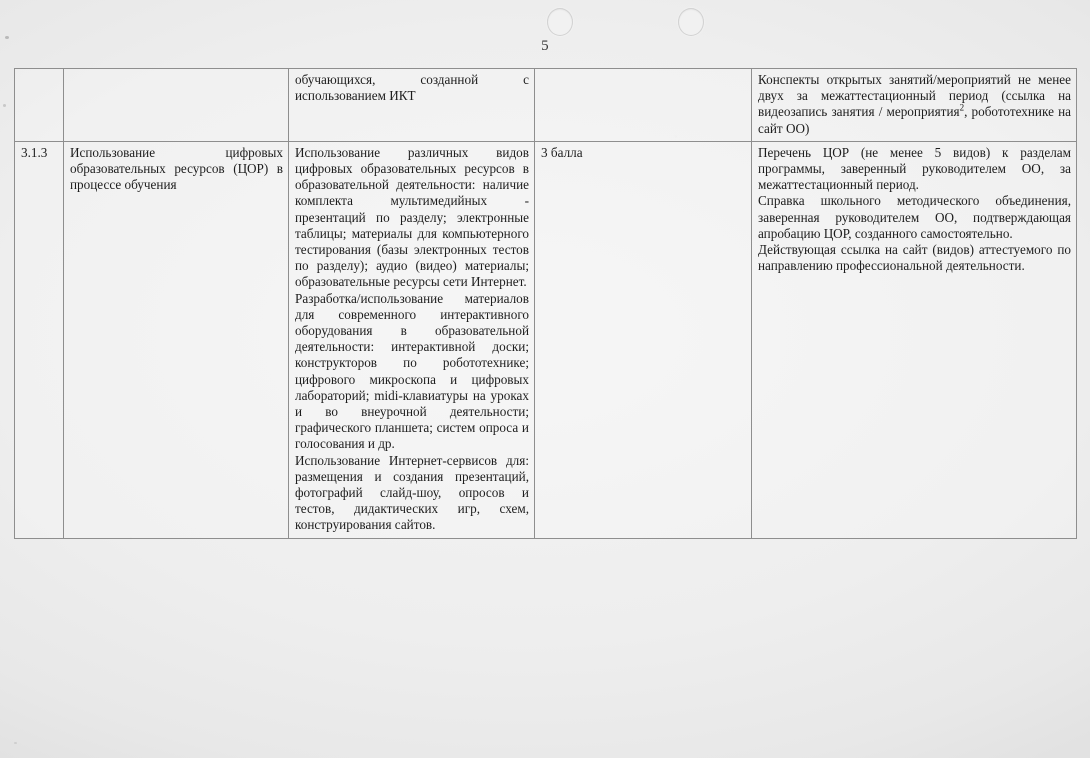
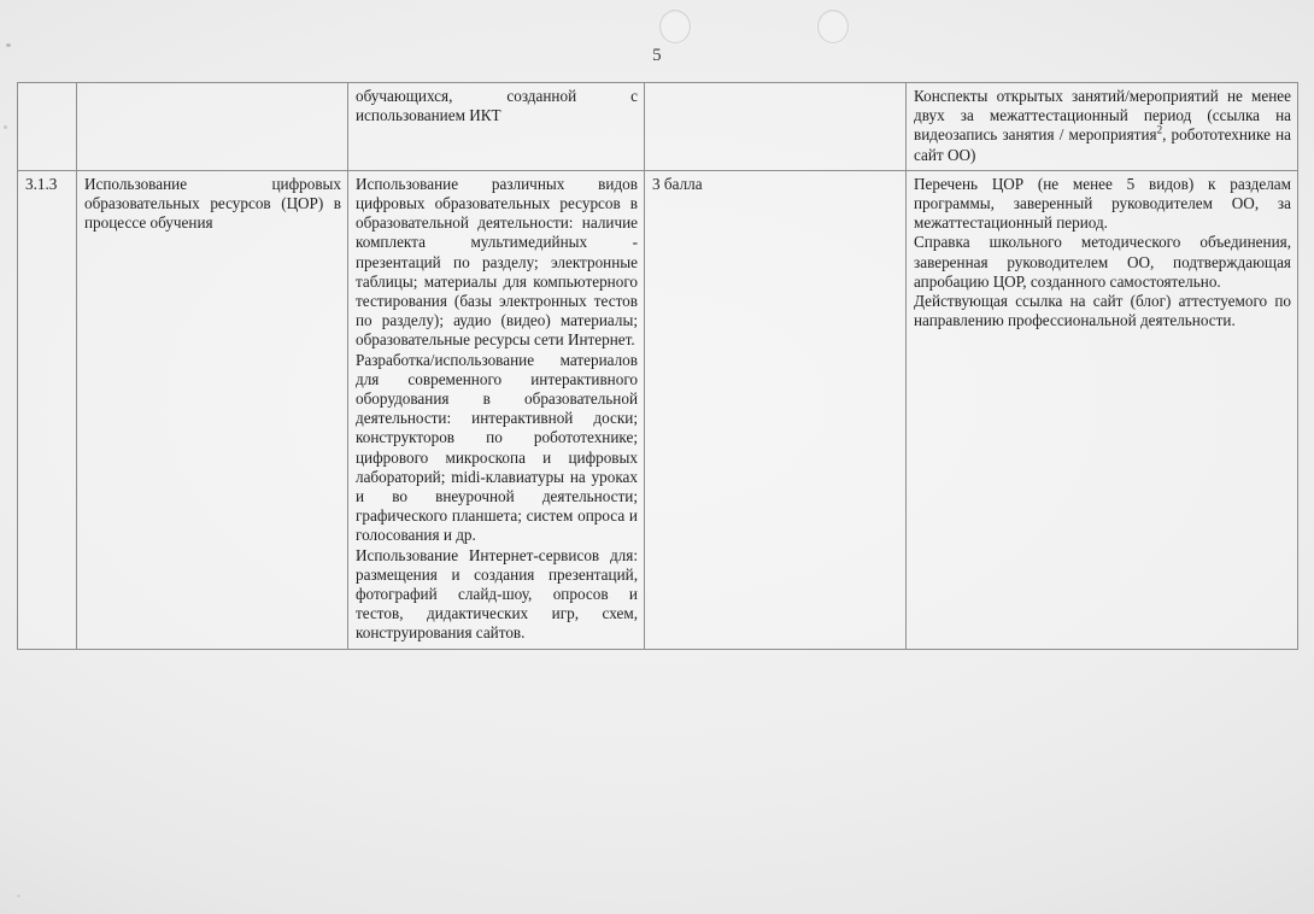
  5
  		обучающихся, созданной с использованием ИКТ		Конспекты открытых занятий/мероприятий не менее двух за межаттестационный период (ссылка на видеозапись занятия / мероприятия2, робототехнике на сайт ОО)
- 3.1.3	Использование цифровых образовательных ресурсов (ЦОР) в процессе обучения	Использование различных видов цифровых образовательных ресурсов в образовательной деятельности: наличие комплекта мультимедийных - презентаций по разделу; электронные таблицы; материалы для компьютерного тестирования (базы электронных тестов по разделу); аудио (видео) материалы; образовательные ресурсы сети Интернет. Разработка/использование материалов для современного интерактивного оборудования в образовательной деятельности: интерактивной доски; конструкторов по робототехнике; цифрового микроскопа и цифровых лабораторий; midi-клавиатуры на уроках и во внеурочной деятельности; графического планшета; систем опроса и голосования и др. Использование Интернет-сервисов для: размещения и создания презентаций, фотографий слайд-шоу, опросов и тестов, дидактических игр, схем, конструирования сайтов.	3 балла	Перечень ЦОР (не менее 5 видов) к разделам программы, заверенный руководителем ОО, за межаттестационный период. Справка школьного методического объединения, заверенная руководителем ОО, подтверждающая апробацию ЦОР, созданного самостоятельно. Действующая ссылка на сайт (видов) аттестуемого по направлению профессиональной деятельности.
+ 3.1.3	Использование цифровых образовательных ресурсов (ЦОР) в процессе обучения	Использование различных видов цифровых образовательных ресурсов в образовательной деятельности: наличие комплекта мультимедийных - презентаций по разделу; электронные таблицы; материалы для компьютерного тестирования (базы электронных тестов по разделу); аудио (видео) материалы; образовательные ресурсы сети Интернет. Разработка/использование материалов для современного интерактивного оборудования в образовательной деятельности: интерактивной доски; конструкторов по робототехнике; цифрового микроскопа и цифровых лабораторий; midi-клавиатуры на уроках и во внеурочной деятельности; графического планшета; систем опроса и голосования и др. Использование Интернет-сервисов для: размещения и создания презентаций, фотографий слайд-шоу, опросов и тестов, дидактических игр, схем, конструирования сайтов.	3 балла	Перечень ЦОР (не менее 5 видов) к разделам программы, заверенный руководителем ОО, за межаттестационный период. Справка школьного методического объединения, заверенная руководителем ОО, подтверждающая апробацию ЦОР, созданного самостоятельно. Действующая ссылка на сайт (блог) аттестуемого по направлению профессиональной деятельности.
